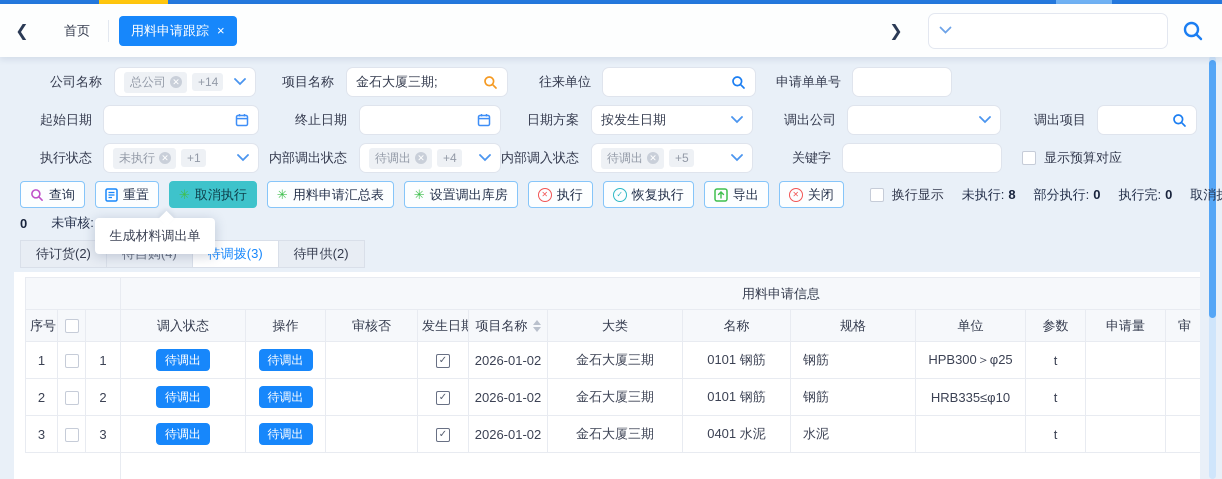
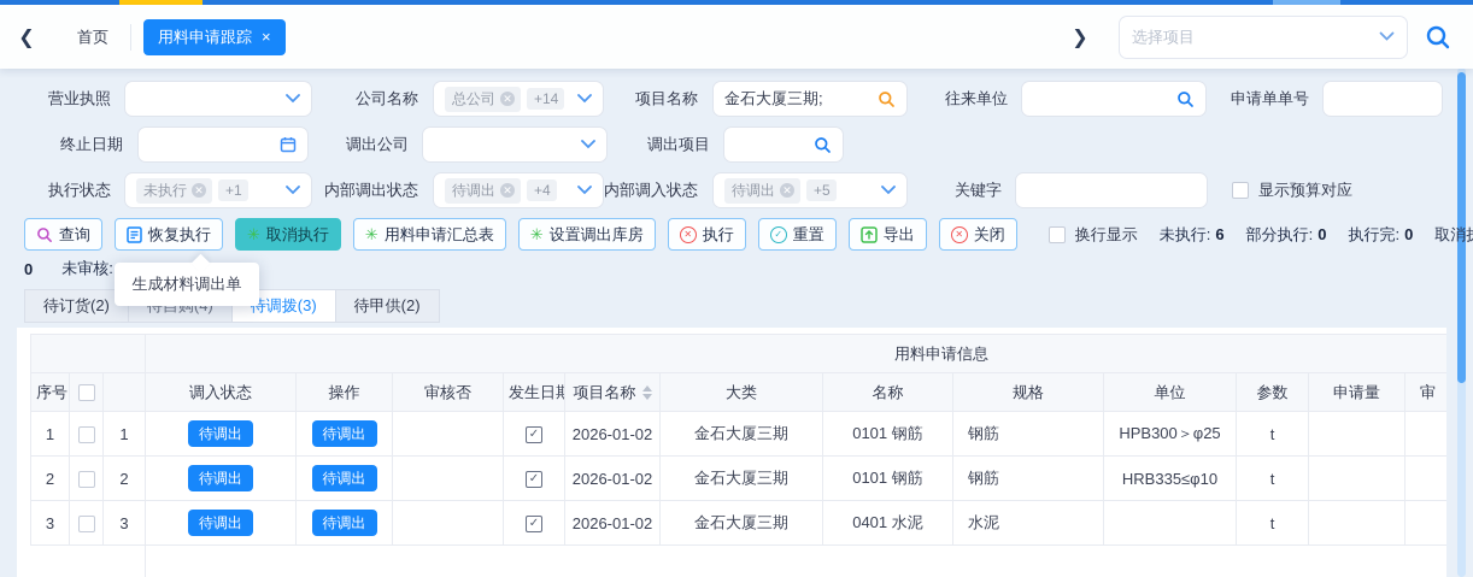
  ❮
  首页
  用料申请跟踪
  ×
  ❯
+ 选择项目
+ 营业执照
  公司名称
  总公司
  ✕
  +14
  项目名称
  金石大厦三期;
  往来单位
  申请单单号
- 起始日期
  终止日期
- 日期方案
- 按发生日期
  调出公司
  调出项目
  执行状态
  未执行
  ✕
  +1
  内部调出状态
  待调出
  ✕
  +4
  内部调入状态
  待调出
  ✕
  +5
  关键字
  显示预算对应
  查询
- 重置
+ 恢复执行
  ✳
  取消执行
  ✳
  用料申请汇总表
  ✳
  设置调出库房
  ✕
  执行
  ✓
- 恢复执行
+ 重置
  导出
  ✕
  关闭
  换行显示
- 未执行: 8
+ 未执行: 6
  部分执行: 0
  执行完: 0
  0
  未审核:
  待订货(2)
  待调拨(3)
  待甲供(2)
  生成材料调出单
  	用料申请信息
  序号			调入状态	操作	审核否	发生日期	项目名称	大类	名称	规格	单位	参数	申请量	审
  1		1	待调出	待调出		✓	2026-01-02	金石大厦三期	0101 钢筋	钢筋	HPB300＞φ25	t
  2		2	待调出	待调出		✓	2026-01-02	金石大厦三期	0101 钢筋	钢筋	HRB335≤φ10	t
  3		3	待调出	待调出		✓	2026-01-02	金石大厦三期	0401 水泥	水泥		t
